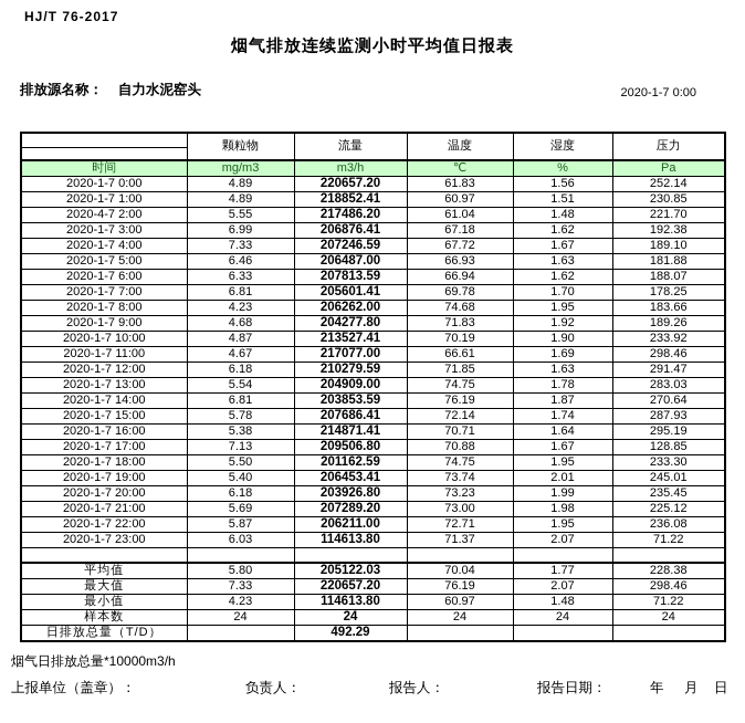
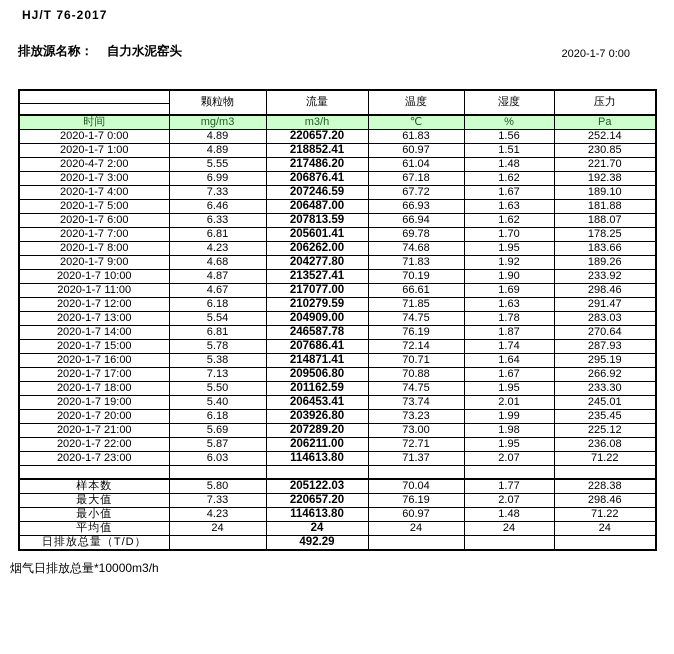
  HJ/T 76-2017
- 烟气排放连续监测小时平均值日报表
  排放源名称： 自力水泥窑头
  2020-1-7 0:00
  	颗粒物	流量	温度	湿度	压力
  时间	mg/m3	m3/h	℃	%	Pa
  2020-1-7 0:00	4.89	220657.20	61.83	1.56	252.14
  2020-1-7 1:00	4.89	218852.41	60.97	1.51	230.85
  2020-4-7 2:00	5.55	217486.20	61.04	1.48	221.70
  2020-1-7 3:00	6.99	206876.41	67.18	1.62	192.38
  2020-1-7 4:00	7.33	207246.59	67.72	1.67	189.10
  2020-1-7 5:00	6.46	206487.00	66.93	1.63	181.88
  2020-1-7 6:00	6.33	207813.59	66.94	1.62	188.07
  2020-1-7 7:00	6.81	205601.41	69.78	1.70	178.25
  2020-1-7 8:00	4.23	206262.00	74.68	1.95	183.66
  2020-1-7 9:00	4.68	204277.80	71.83	1.92	189.26
  2020-1-7 10:00	4.87	213527.41	70.19	1.90	233.92
  2020-1-7 11:00	4.67	217077.00	66.61	1.69	298.46
  2020-1-7 12:00	6.18	210279.59	71.85	1.63	291.47
  2020-1-7 13:00	5.54	204909.00	74.75	1.78	283.03
- 2020-1-7 14:00	6.81	203853.59	76.19	1.87	270.64
+ 2020-1-7 14:00	6.81	246587.78	76.19	1.87	270.64
  2020-1-7 15:00	5.78	207686.41	72.14	1.74	287.93
  2020-1-7 16:00	5.38	214871.41	70.71	1.64	295.19
- 2020-1-7 17:00	7.13	209506.80	70.88	1.67	128.85
+ 2020-1-7 17:00	7.13	209506.80	70.88	1.67	266.92
  2020-1-7 18:00	5.50	201162.59	74.75	1.95	233.30
  2020-1-7 19:00	5.40	206453.41	73.74	2.01	245.01
  2020-1-7 20:00	6.18	203926.80	73.23	1.99	235.45
  2020-1-7 21:00	5.69	207289.20	73.00	1.98	225.12
  2020-1-7 22:00	5.87	206211.00	72.71	1.95	236.08
  2020-1-7 23:00	6.03	114613.80	71.37	2.07	71.22
- 平均值	5.80	205122.03	70.04	1.77	228.38
+ 样本数	5.80	205122.03	70.04	1.77	228.38
  最大值	7.33	220657.20	76.19	2.07	298.46
  最小值	4.23	114613.80	60.97	1.48	71.22
- 样本数	24	24	24	24	24
+ 平均值	24	24	24	24	24
  日排放总量（T/D）		492.29
  烟气日排放总量*10000m3/h
- 上报单位（盖章）：
- 负责人：
- 报告人：
- 报告日期：
- 年
- 月
- 日
